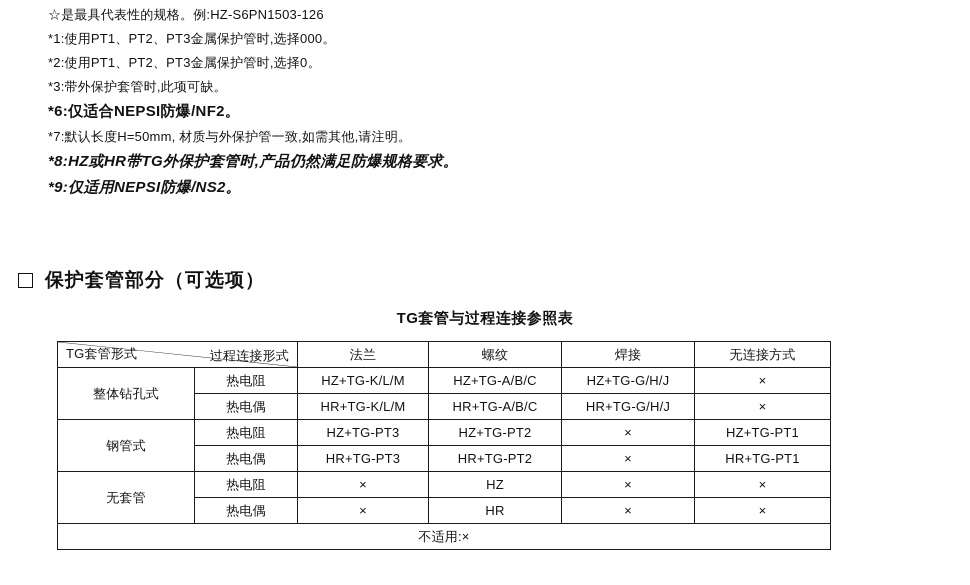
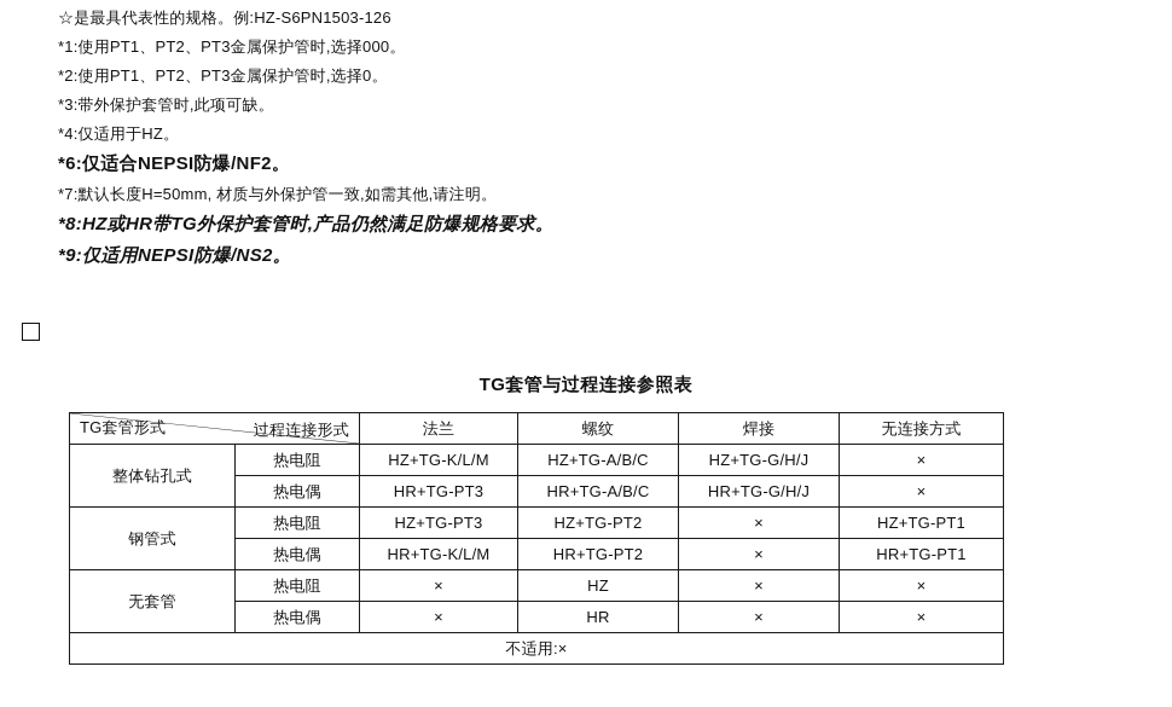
  ☆是最具代表性的规格。例:HZ-S6PN1503-126
  *1:使用PT1、PT2、PT3金属保护管时,选择000。
  *2:使用PT1、PT2、PT3金属保护管时,选择0。
  *3:带外保护套管时,此项可缺。
+ *4:仅适用于HZ。
  *6:仅适合NEPSI防爆/NF2。
  *7:默认长度H=50mm, 材质与外保护管一致,如需其他,请注明。
  *8:HZ或HR带TG外保护套管时,产品仍然满足防爆规格要求。
  *9:仅适用NEPSI防爆/NS2。
- 保护套管部分（可选项）
  TG套管与过程连接参照表
  过程连接形式 TG套管形式	法兰	螺纹	焊接	无连接方式
  整体钻孔式	热电阻	HZ+TG-K/L/M	HZ+TG-A/B/C	HZ+TG-G/H/J	×
- 热电偶	HR+TG-K/L/M	HR+TG-A/B/C	HR+TG-G/H/J	×
+ 热电偶	HR+TG-PT3	HR+TG-A/B/C	HR+TG-G/H/J	×
  钢管式	热电阻	HZ+TG-PT3	HZ+TG-PT2	×	HZ+TG-PT1
- 热电偶	HR+TG-PT3	HR+TG-PT2	×	HR+TG-PT1
+ 热电偶	HR+TG-K/L/M	HR+TG-PT2	×	HR+TG-PT1
  无套管	热电阻	×	HZ	×	×
  热电偶	×	HR	×	×
  不适用:×
